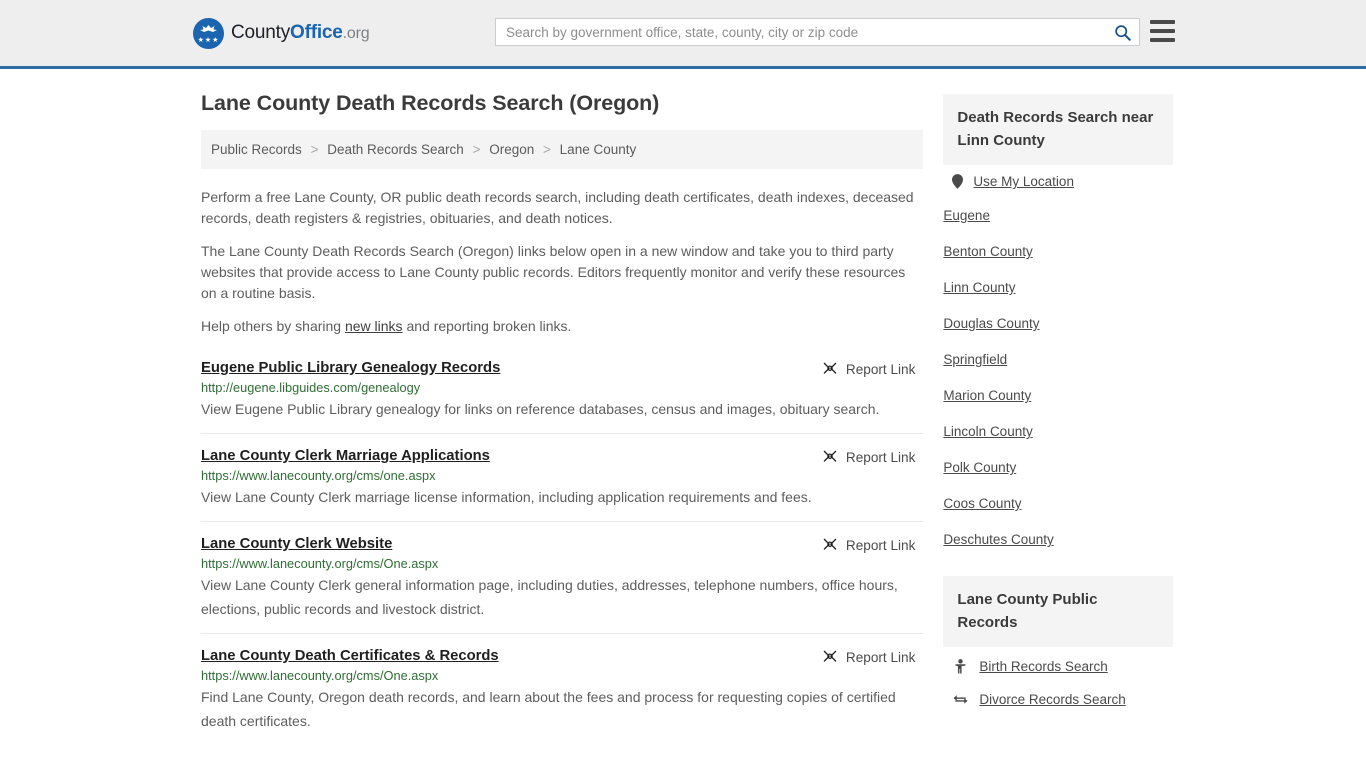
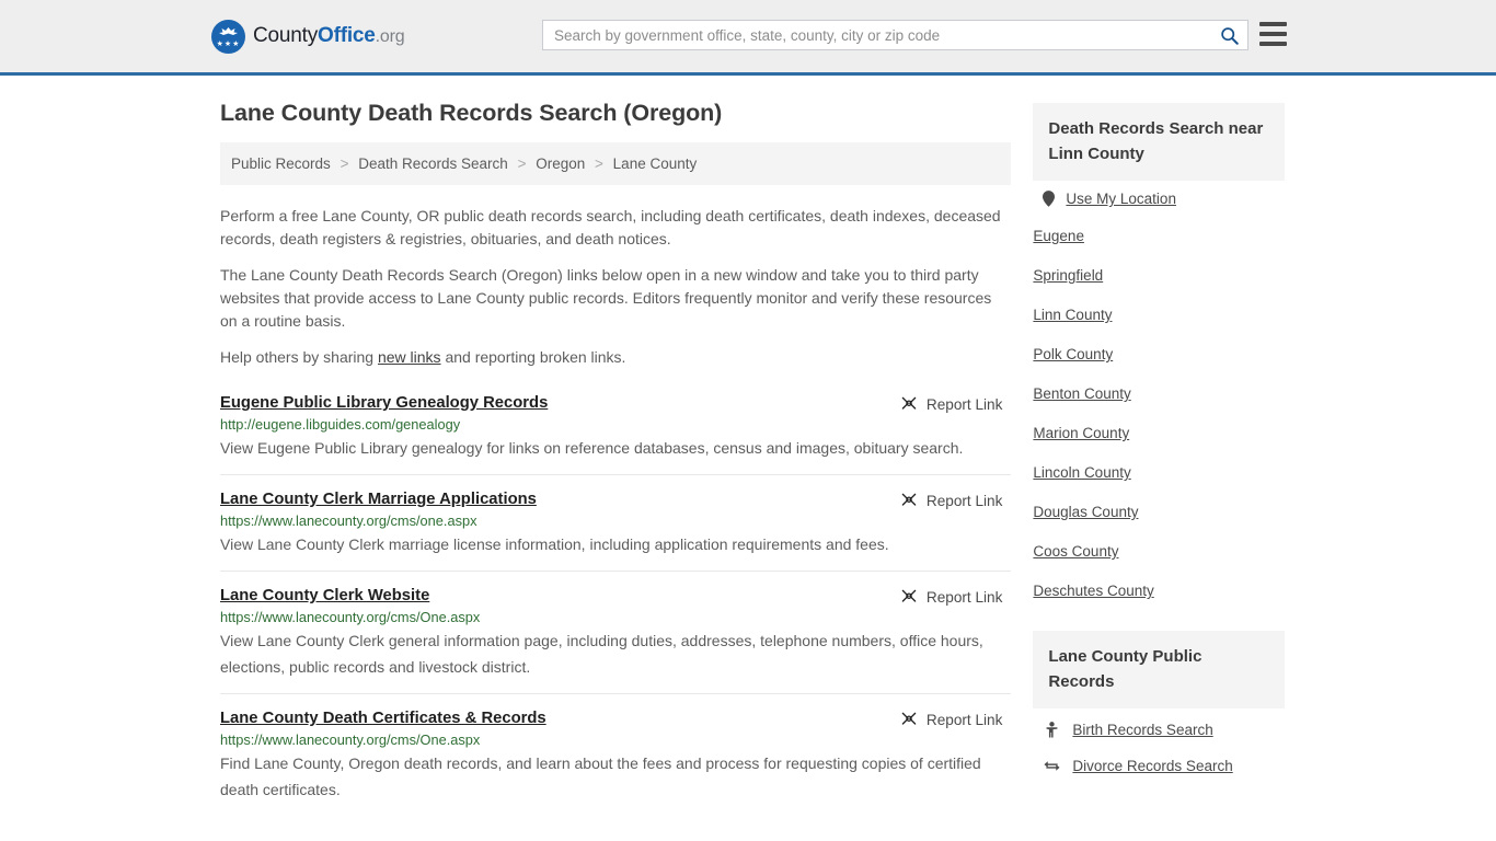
  CountyOffice.org
  Search by government office, state, county, city or zip code
  Lane County Death Records Search (Oregon)
  Public Records > Death Records Search > Oregon > Lane County
  Perform a free Lane County, OR public death records search, including death certificates, death indexes, deceased records, death registers & registries, obituaries, and death notices.
  The Lane County Death Records Search (Oregon) links below open in a new window and take you to third party websites that provide access to Lane County public records. Editors frequently monitor and verify these resources on a routine basis.
  Help others by sharing new links and reporting broken links.
  Eugene Public Library Genealogy Records
  http://eugene.libguides.com/genealogy
  View Eugene Public Library genealogy for links on reference databases, census and images, obituary search.
  Report Link
  Lane County Clerk Marriage Applications
  https://www.lanecounty.org/cms/one.aspx
  View Lane County Clerk marriage license information, including application requirements and fees.
  Report Link
  Lane County Clerk Website
  https://www.lanecounty.org/cms/One.aspx
  View Lane County Clerk general information page, including duties, addresses, telephone numbers, office hours, elections, public records and livestock district.
  Report Link
  Lane County Death Certificates & Records
  https://www.lanecounty.org/cms/One.aspx
  Find Lane County, Oregon death records, and learn about the fees and process for requesting copies of certified death certificates.
  Report Link
  Death Records Search near Linn County
  Use My Location
  Eugene
- Benton County
+ Springfield
  Linn County
- Douglas County
+ Polk County
- Springfield
+ Benton County
  Marion County
  Lincoln County
- Polk County
+ Douglas County
  Coos County
  Deschutes County
  Lane County Public Records
  Birth Records Search
  Divorce Records Search
